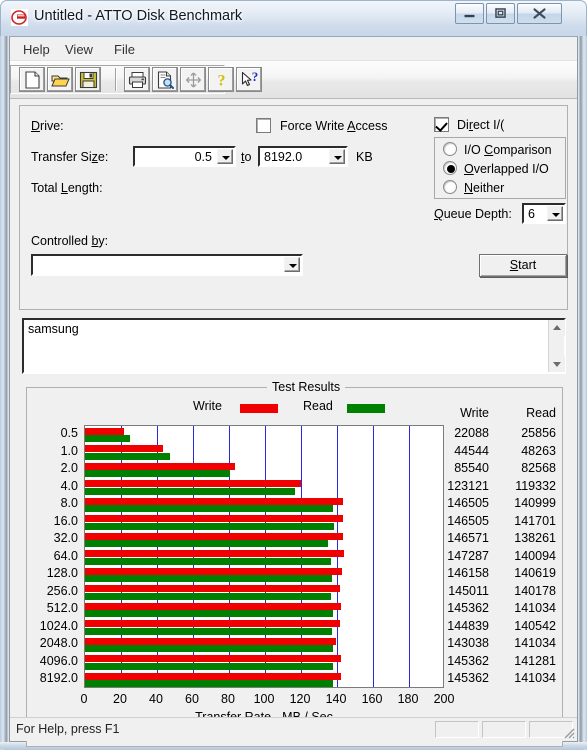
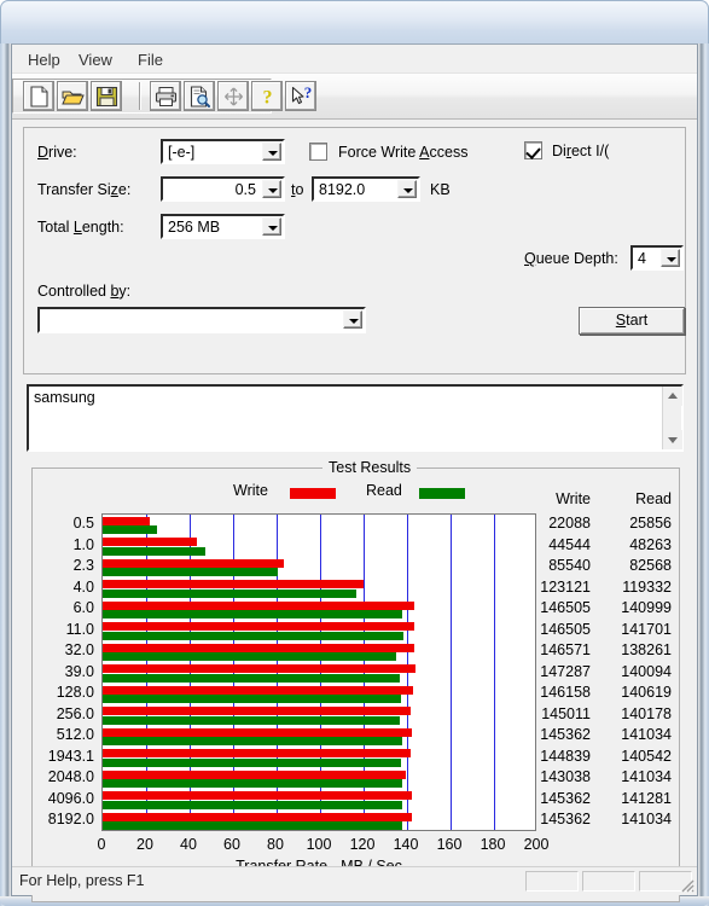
- Untitled - ATTO Disk Benchmark
  Help
  View
  File
  ?
  ?
  Drive:
+ [-e-]
  Force Write Access
  Direct I/(
  Transfer Size:
  0.5
  to
  8192.0
  KB
- I/O Comparison
- Overlapped I/O
- Neither
  Total Length:
+ 256 MB
  Queue Depth:
- 6
+ 4
  Controlled by:
  Start
  samsung
  Test Results
  Write
  Read
  Write
  Read
  0.5
  1.0
- 2.0
+ 2.3
  4.0
- 8.0
+ 6.0
- 16.0
+ 11.0
  32.0
- 64.0
+ 39.0
  128.0
  256.0
  512.0
- 1024.0
+ 1943.1
  2048.0
  4096.0
  8192.0
  0
  20
  40
  60
  80
  100
  120
  140
  160
  180
  200
  22088
  25856
  44544
  48263
  85540
  82568
  123121
  119332
  146505
  140999
  146505
  141701
  146571
  138261
  147287
  140094
  146158
  140619
  145011
  140178
  145362
  141034
  144839
  140542
  143038
  141034
  145362
  141281
  145362
  141034
  For Help, press F1
